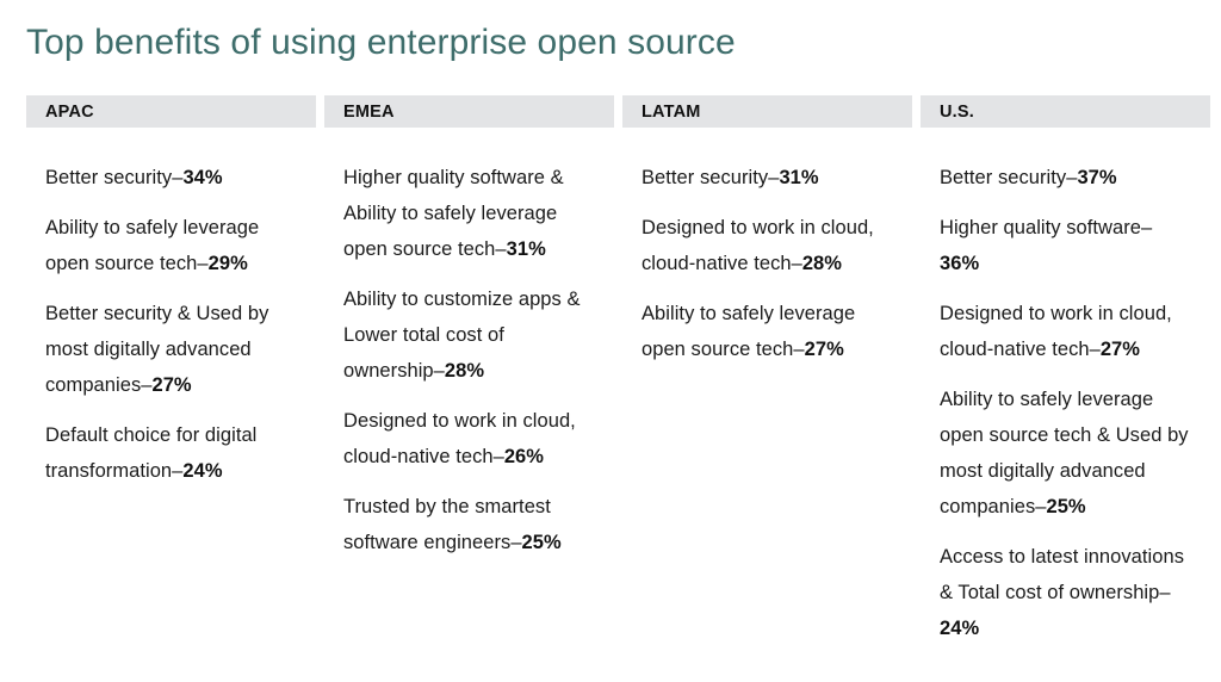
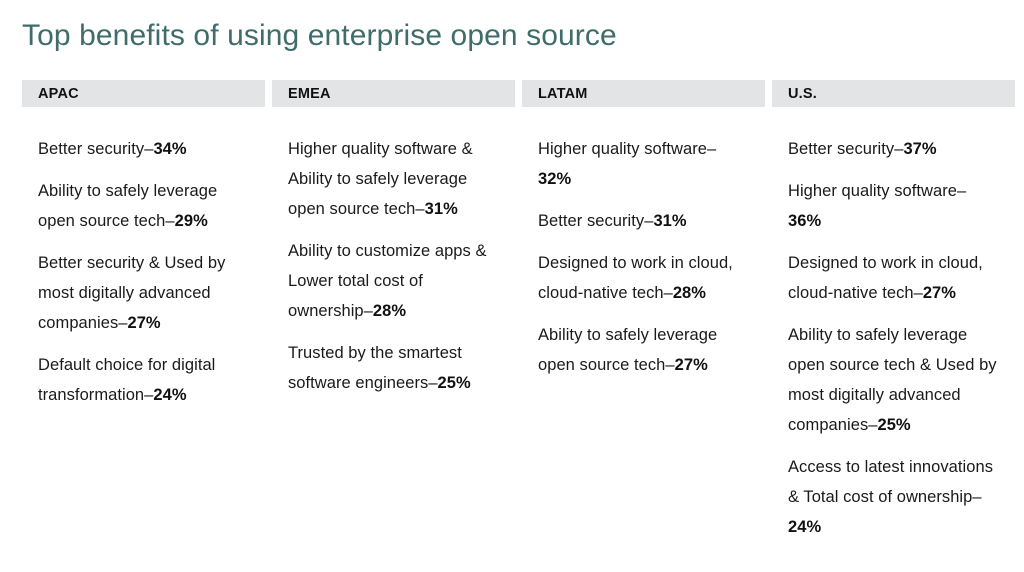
  Top benefits of using enterprise open source
  APAC
  Better security–34%
  Ability to safely leverage open source tech–29%
  Better security & Used by most digitally advanced companies–27%
  Default choice for digital transformation–24%
  EMEA
  Higher quality software & Ability to safely leverage open source tech–31%
  Ability to customize apps & Lower total cost of ownership–28%
- Designed to work in cloud, cloud-native tech–26%
  Trusted by the smartest software engineers–25%
  LATAM
+ Higher quality software–32%
  Better security–31%
  Designed to work in cloud, cloud-native tech–28%
  Ability to safely leverage open source tech–27%
  U.S.
  Better security–37%
  Higher quality software–36%
  Designed to work in cloud, cloud-native tech–27%
  Ability to safely leverage open source tech & Used by most digitally advanced companies–25%
  Access to latest innovations & Total cost of ownership–24%
